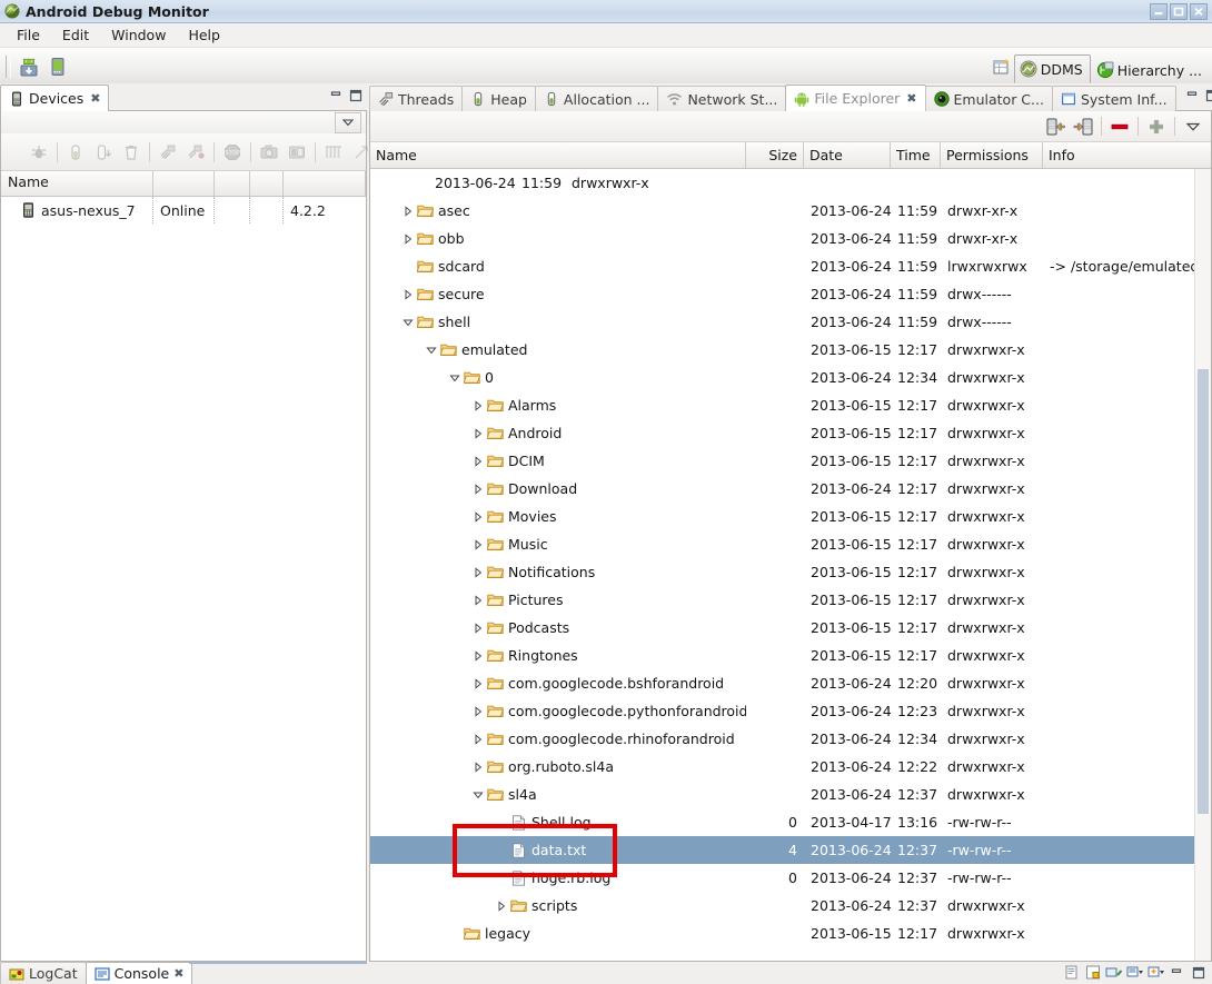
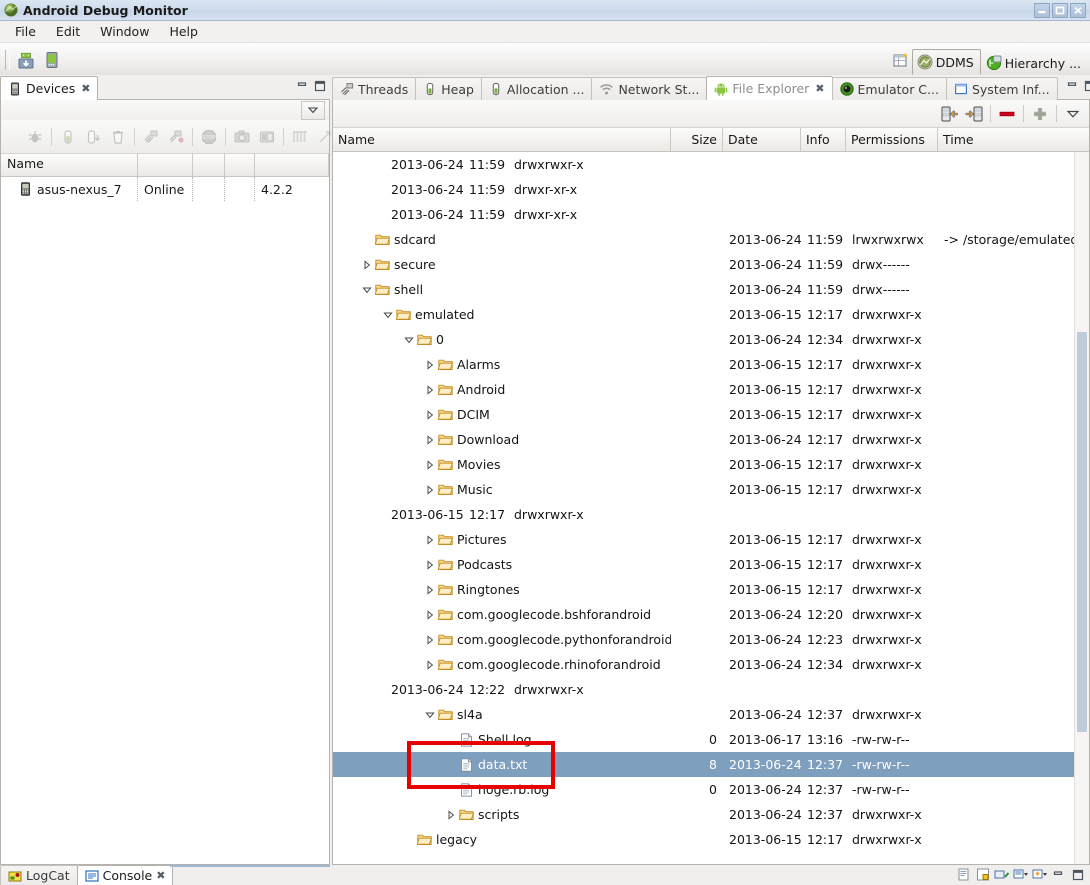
  Android Debug Monitor
  File
  Edit
  Window
  Help
  DDMS
  Hierarchy ...
  Devices
  ✖
  Name
  asus-nexus_7
  Online
  4.2.2
  Threads
  Heap
  Allocation ...
  Network St...
  File Explorer
  ✖
  Emulator C...
  System Inf...
  Name
  Size
  Date
- Time
+ Info
  Permissions
- Info
+ Time
  2013-06-24
  11:59
  drwxrwxr-x
- asec
  2013-06-24
  11:59
  drwxr-xr-x
- obb
  2013-06-24
  11:59
  drwxr-xr-x
  sdcard
  2013-06-24
  11:59
  lrwxrwxrwx
  -> /storage/emulate
  secure
  2013-06-24
  11:59
  drwx------
  shell
  2013-06-24
  11:59
  drwx------
  emulated
  2013-06-15
  12:17
  drwxrwxr-x
  0
  2013-06-24
  12:34
  drwxrwxr-x
  Alarms
  2013-06-15
  12:17
  drwxrwxr-x
  Android
  2013-06-15
  12:17
  drwxrwxr-x
  DCIM
  2013-06-15
  12:17
  drwxrwxr-x
  Download
  2013-06-24
  12:17
  drwxrwxr-x
  Movies
  2013-06-15
  12:17
  drwxrwxr-x
  Music
  2013-06-15
  12:17
  drwxrwxr-x
- Notifications
  2013-06-15
  12:17
  drwxrwxr-x
  Pictures
  2013-06-15
  12:17
  drwxrwxr-x
  Podcasts
  2013-06-15
  12:17
  drwxrwxr-x
  Ringtones
  2013-06-15
  12:17
  drwxrwxr-x
  com.googlecode.bshforandroid
  2013-06-24
  12:20
  drwxrwxr-x
  com.googlecode.pythonforandroid
  2013-06-24
  12:23
  drwxrwxr-x
  com.googlecode.rhinoforandroid
  2013-06-24
  12:34
  drwxrwxr-x
- org.ruboto.sl4a
  2013-06-24
  12:22
  drwxrwxr-x
  sl4a
  2013-06-24
  12:37
  drwxrwxr-x
  Shell.log
  0
- 2013-04-17
+ 2013-06-17
  13:16
  -rw-rw-r--
  data.txt
- 4
+ 8
  2013-06-24
  12:37
  -rw-rw-r--
  hoge.rb.log
  0
  2013-06-24
  12:37
  -rw-rw-r--
  scripts
  2013-06-24
  12:37
  drwxrwxr-x
  legacy
  2013-06-15
  12:17
  drwxrwxr-x
  LogCat
  Console
  ✖
